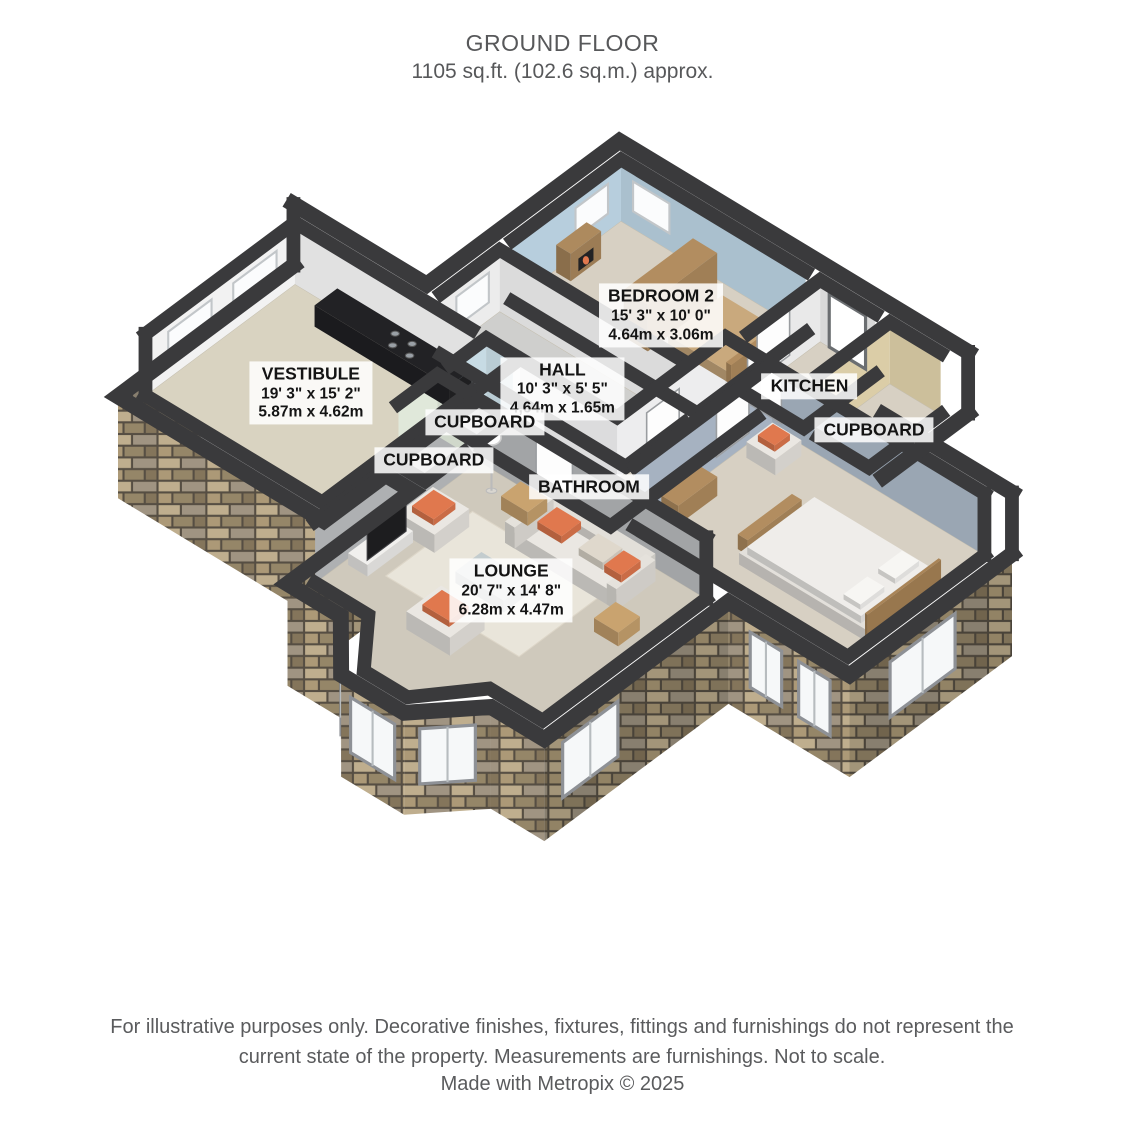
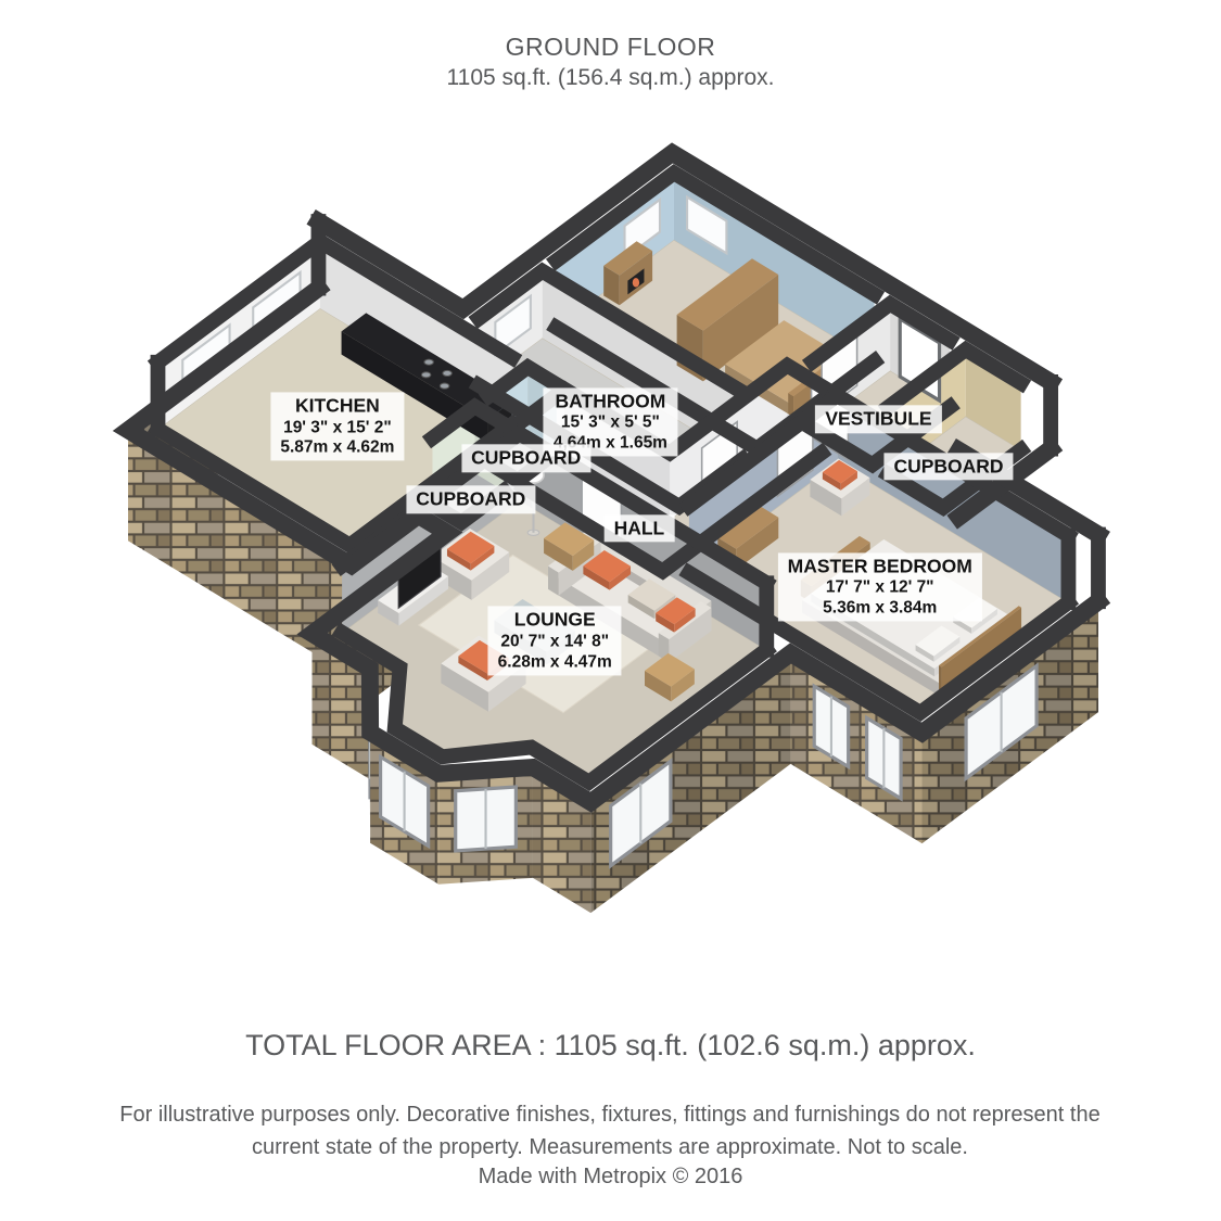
  GROUND FLOOR
- 1105 sq.ft. (102.6 sq.m.) approx.
+ 1105 sq.ft. (156.4 sq.m.) approx.
- BEDROOM 2
- 15' 3" x 10' 0"
- 4.64m x 3.06m
- KITCHEN
+ VESTIBULE
  CUPBOARD
- HALL
+ BATHROOM
- 10' 3" x 5' 5"
+ 15' 3" x 5' 5"
  4,64m x 1.65m
- VESTIBULE
+ KITCHEN
  19' 3" x 15' 2"
  5.87m x 4.62m
- BATHROOM
+ HALL
+ MASTER BEDROOM
+ 17' 7" x 12' 7"
+ 5.36m x 3.84m
  CUPBOARD
  CUPBOARD
  LOUNGE
  20' 7" x 14' 8"
  6.28m x 4.47m
+ TOTAL FLOOR AREA : 1105 sq.ft. (102.6 sq.m.) approx.
- For illustrative purposes only. Decorative finishes, fixtures, fittings and furnishings do not represent the current state of the property. Measurements are furnishings. Not to scale.
+ For illustrative purposes only. Decorative finishes, fixtures, fittings and furnishings do not represent the current state of the property. Measurements are approximate. Not to scale.
- Made with Metropix © 2025
+ Made with Metropix © 2016
